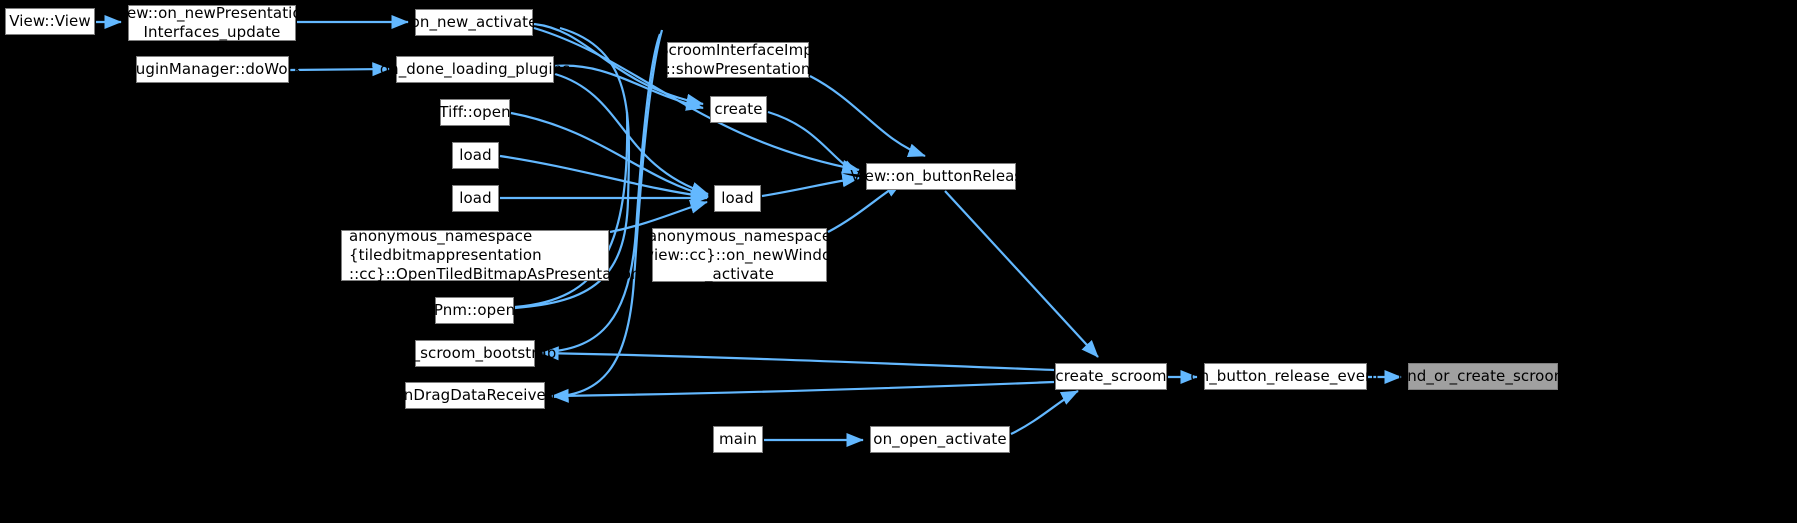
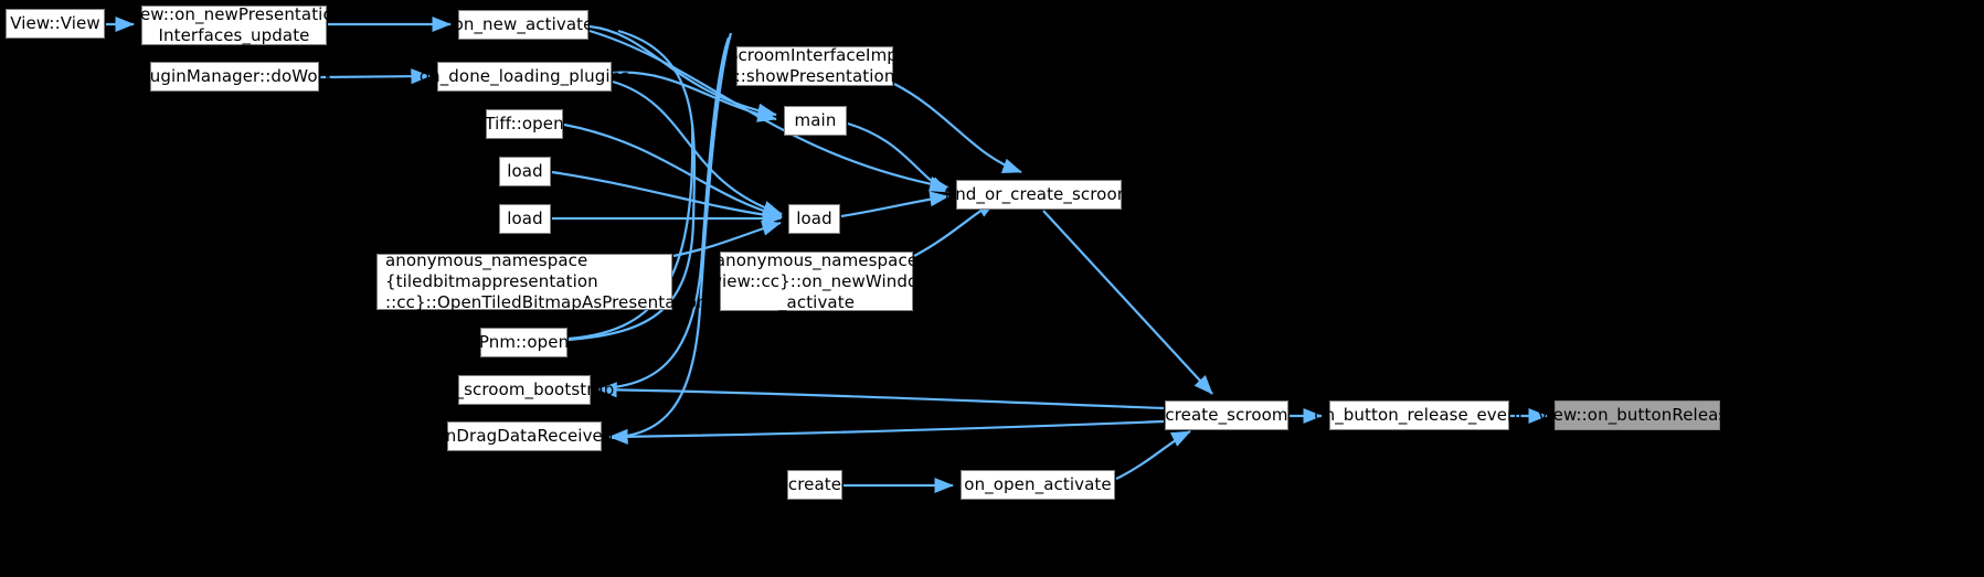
  View::View
  View::on_newPresentation
  Interfaces_update
  on_new_activate
  PluginManager::doWork
  on_done_loading_plugins
  ScroomInterfaceImpl
  ::showPresentation
  Tiff::open
- create
+ main
  load
- View::on_buttonRelease
+ find_or_create_scroom
  load
  load
  anonymous_namespace
  {tiledbitmappresentation
  ::cc}::OpenTiledBitmapAsPresentation::
  anonymous_namespace
  {view::cc}::on_newWindow
  _activate
  Pnm::open
  on_scroom_bootstrap
  create_scroom
  on_button_release_event
- find_or_create_scroom
+ View::on_buttonRelease
  onDragDataReceived
- main
+ create
  on_open_activate
